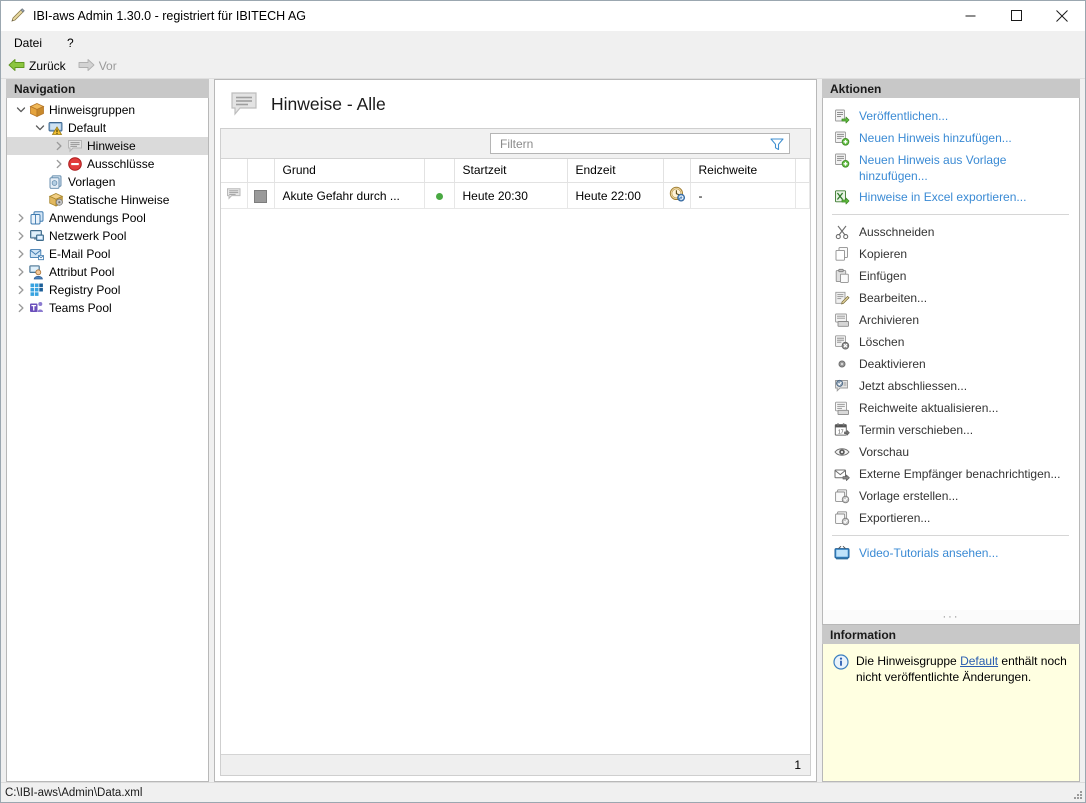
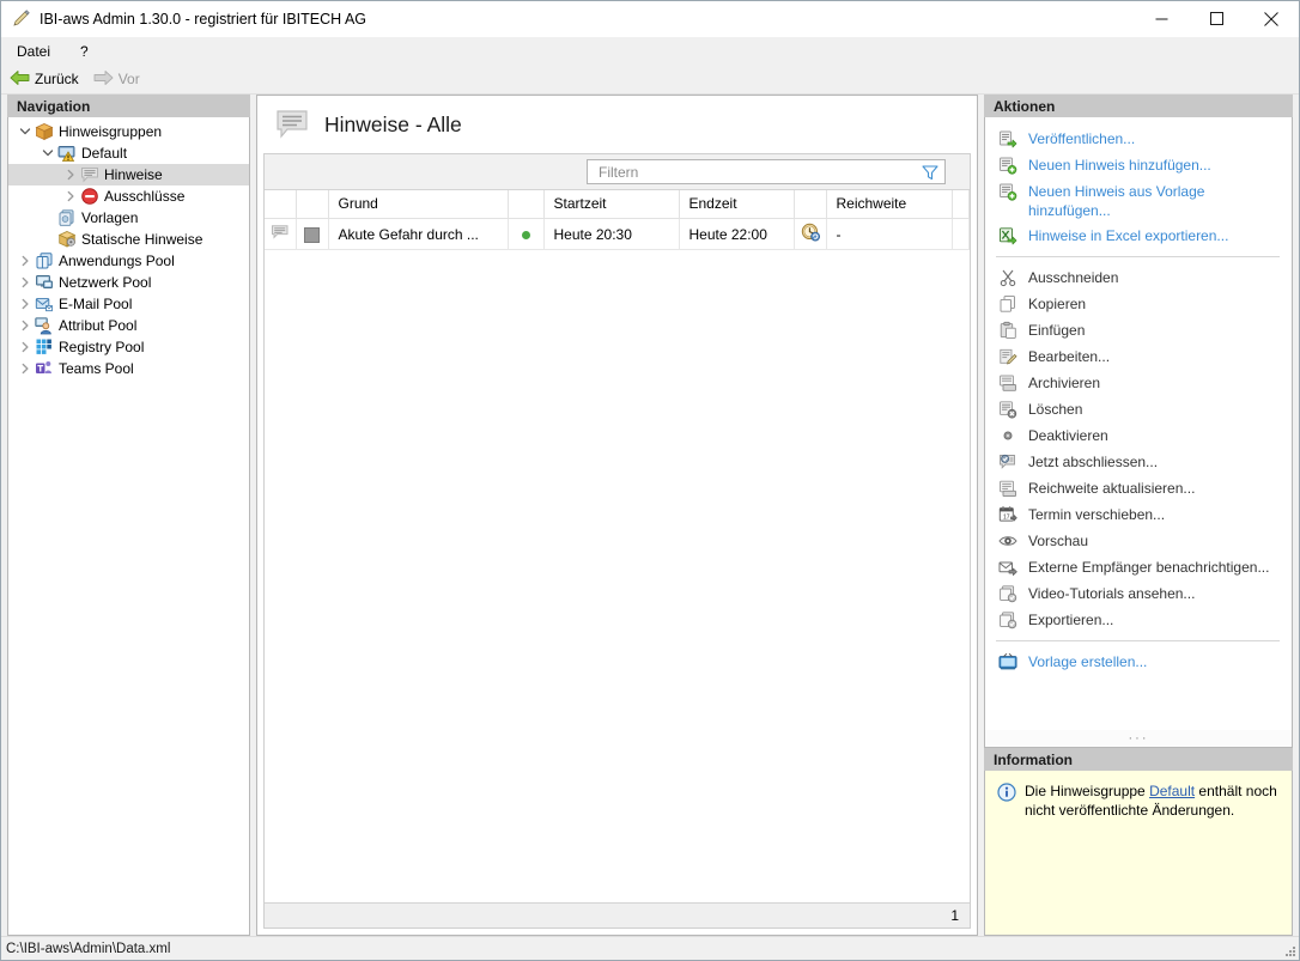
  IBI-aws Admin 1.30.0 - registriert für IBITECH AG
  Datei
  ?
  Zurück
  Vor
  Navigation
  Hinweisgruppen
  Default
  Hinweise
  Ausschlüsse
  Vorlagen
  Statische Hinweise
  Anwendungs Pool
  Netzwerk Pool
  E-Mail Pool
  Attribut Pool
  Registry Pool
  Teams Pool
  Hinweise - Alle
  Filtern
  		Grund		Startzeit	Endzeit		Reichweite
  		Akute Gefahr durch ...		Heute 20:30	Heute 22:00		-
  1
  Aktionen
  Veröffentlichen...
  Neuen Hinweis hinzufügen...
  Neuen Hinweis aus Vorlage hinzufügen...
  Hinweise in Excel exportieren...
  Ausschneiden
  Kopieren
  Einfügen
  Bearbeiten...
  Archivieren
  Löschen
  Deaktivieren
  Jetzt abschliessen...
  Reichweite aktualisieren...
  Termin verschieben...
  Vorschau
  Externe Empfänger benachrichtigen...
- Vorlage erstellen...
+ Video-Tutorials ansehen...
  Exportieren...
- Video-Tutorials ansehen...
+ Vorlage erstellen...
  ···
  Information
  Die Hinweisgruppe Default enthält noch nicht veröffentlichte Änderungen.
  C:\IBI-aws\Admin\Data.xml
